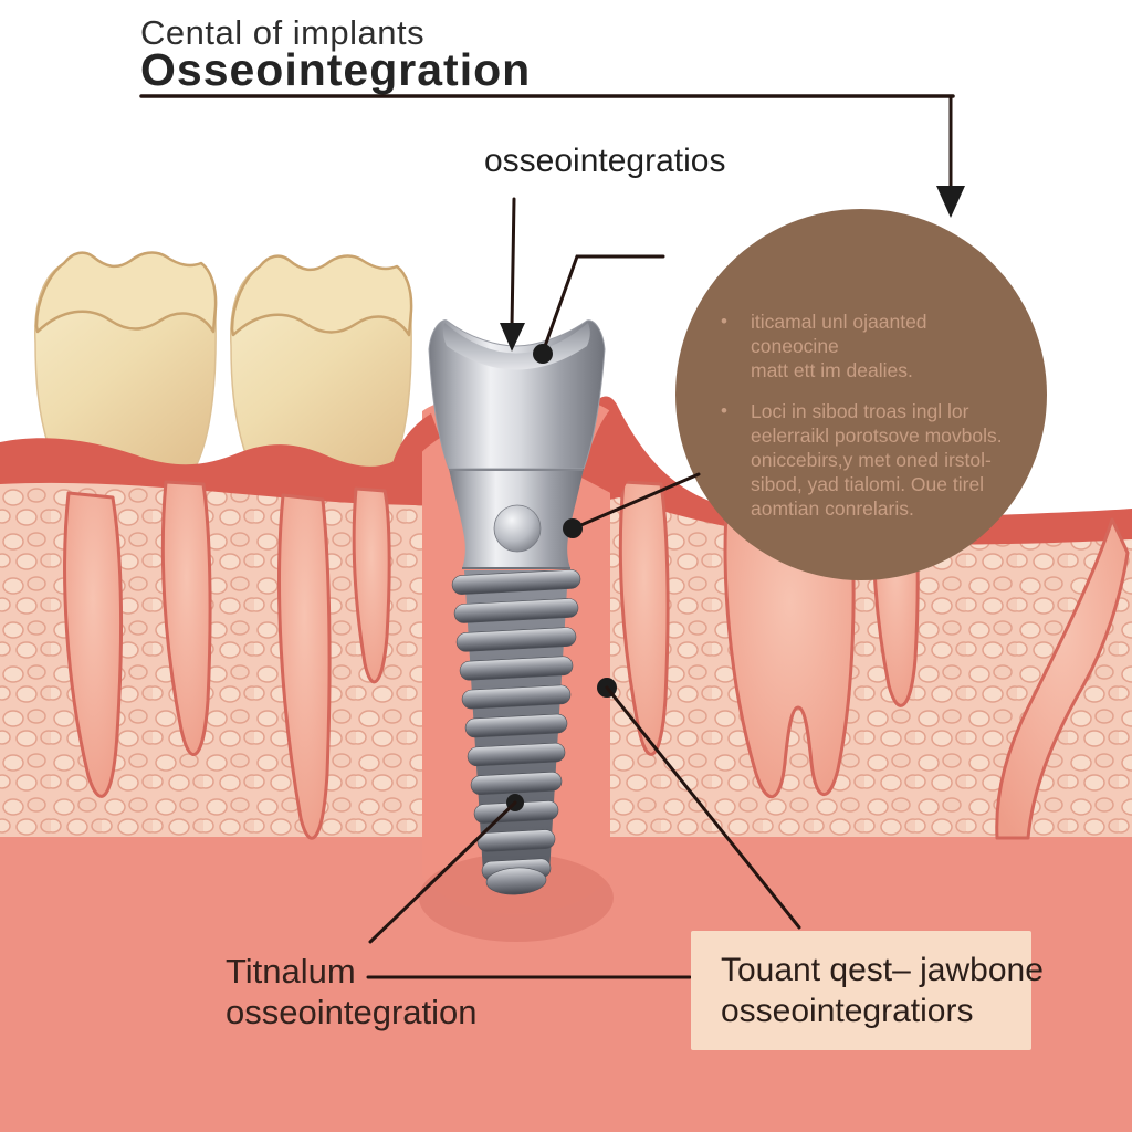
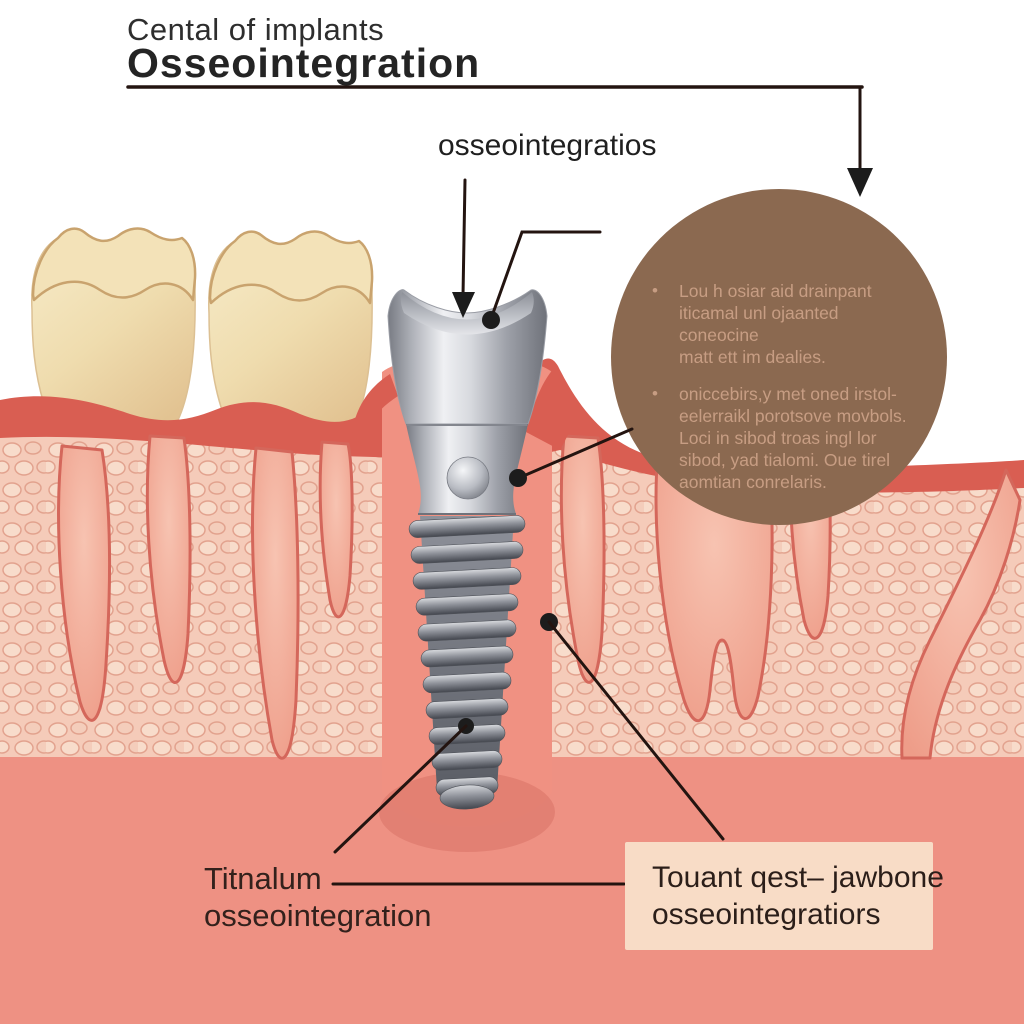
  Cental of implants
  Osseointegration
  osseointegratios
  •
+ Lou h osiar aid drainpant
  iticamal unl ojaanted coneocine
  matt ett im dealies.
  •
- Loci in sibod troas ingl lor
+ oniccebirs,y met oned irstol-
  eelerraikl porotsove movbols.
- oniccebirs,y met oned irstol-
+ Loci in sibod troas ingl lor
  sibod, yad tialomi. Oue tirel
  aomtian conrelaris.
  Titnalum
  osseointegration
  Touant qest– jawbone
  osseointegratiors
